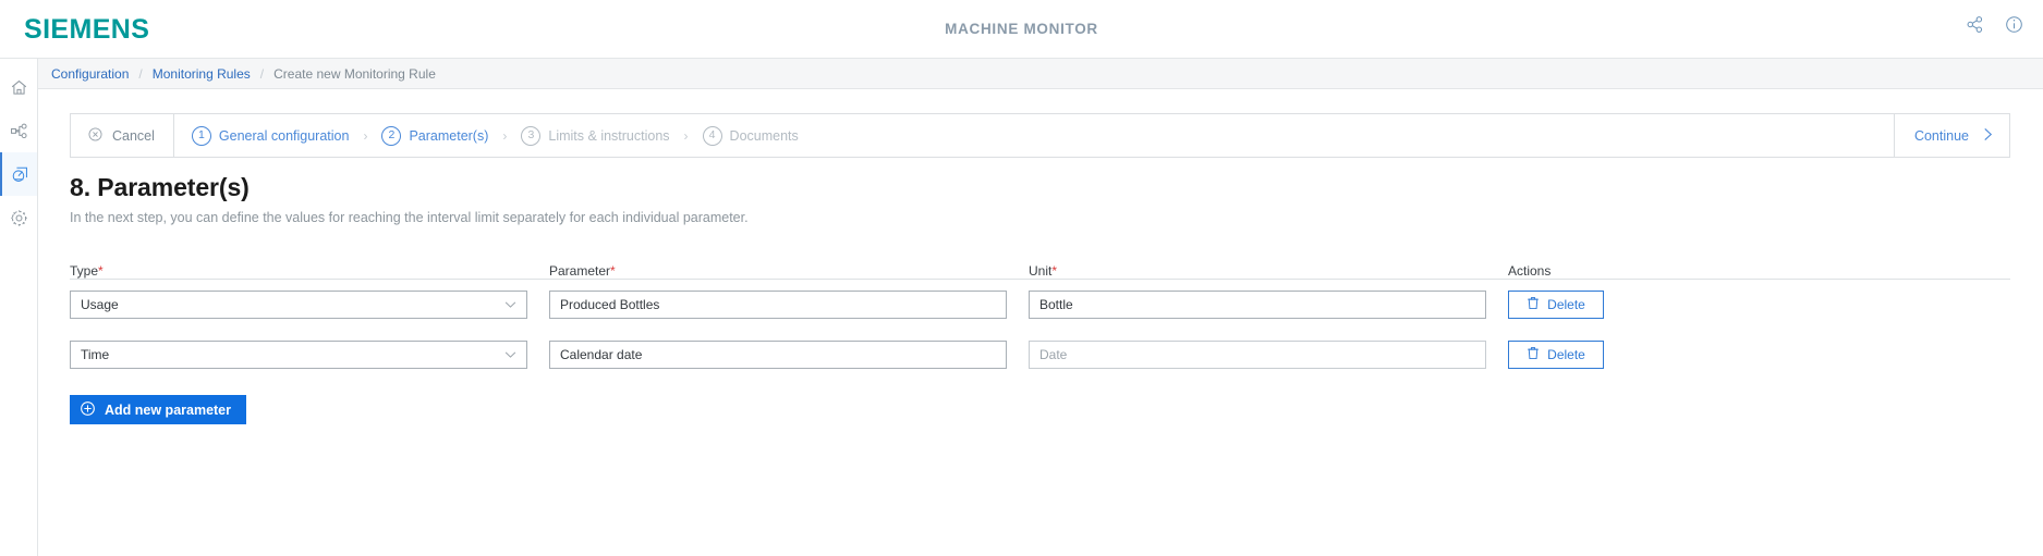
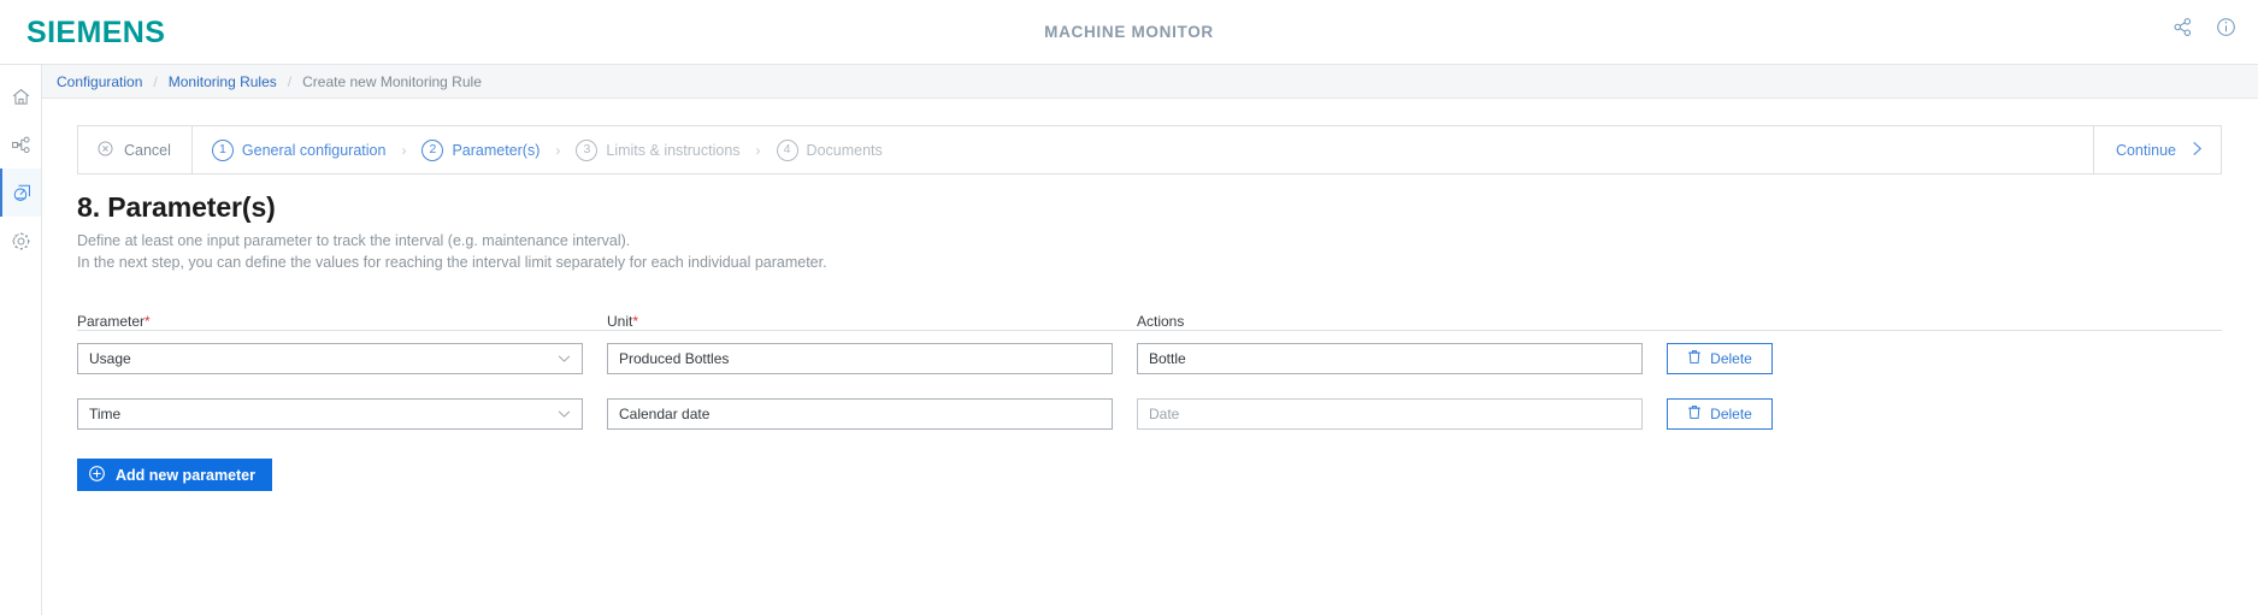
  SIEMENS
  MACHINE MONITOR
  Configuration
  /
  Monitoring Rules
  /
  Create new Monitoring Rule
  Cancel
  1
  General configuration
  ›
  2
  Parameter(s)
  ›
  3
  Limits & instructions
  ›
  4
  Documents
  Continue
  8. Parameter(s)
+ Define at least one input parameter to track the interval (e.g. maintenance interval).
  In the next step, you can define the values for reaching the interval limit separately for each individual parameter.
- Type*
  Parameter*
  Unit*
  Actions
  Usage
  Produced Bottles
  Bottle
  Delete
  Time
  Calendar date
  Date
  Delete
  Add new parameter
